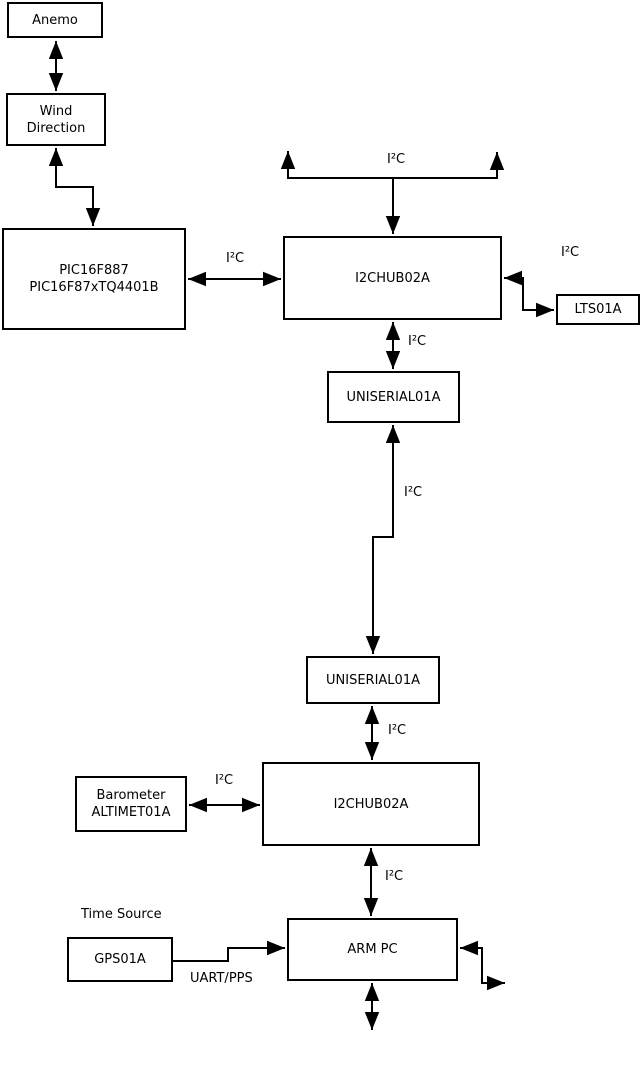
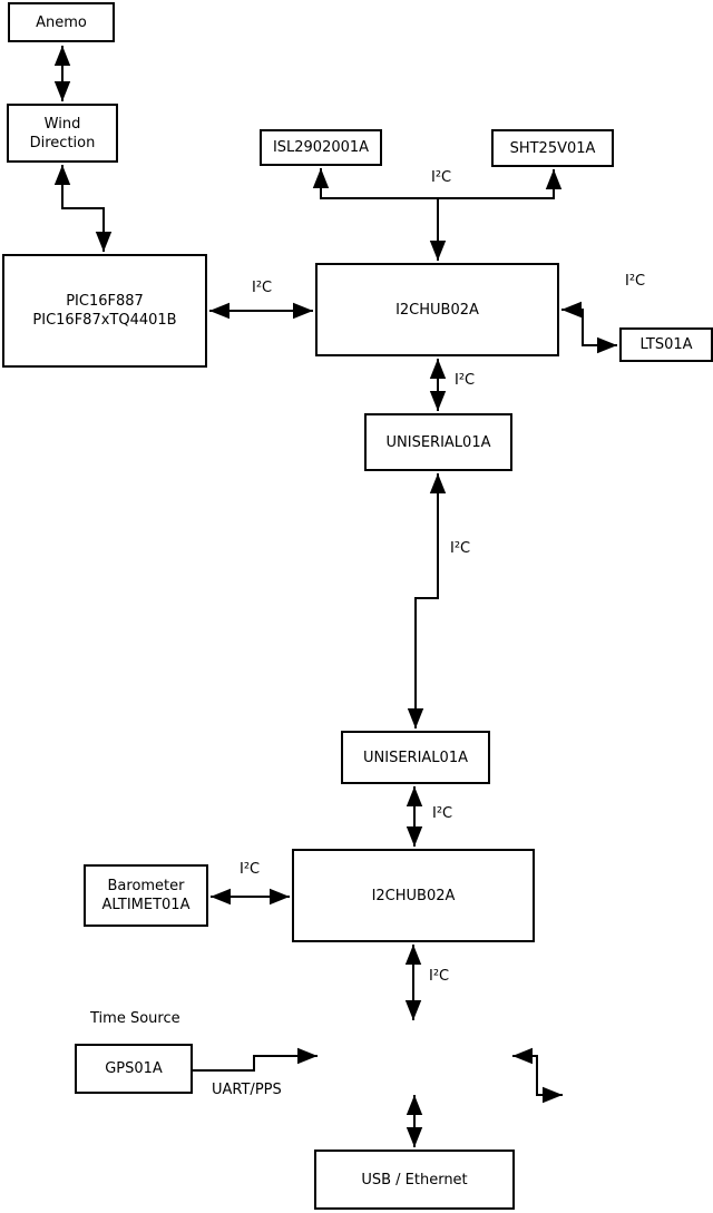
  Anemo
  Wind
  Direction
  PIC16F887
  PIC16F87xTQ4401B
+ ISL2902001A
+ SHT25V01A
  I2CHUB02A
  LTS01A
  UNISERIAL01A
  UNISERIAL01A
  I2CHUB02A
  Barometer
  ALTIMET01A
- ARM PC
  GPS01A
+ USB / Ethernet
  I²C
  I²C
  I²C
  I²C
  I²C
  I²C
  I²C
  I²C
  Time Source
  UART/PPS
